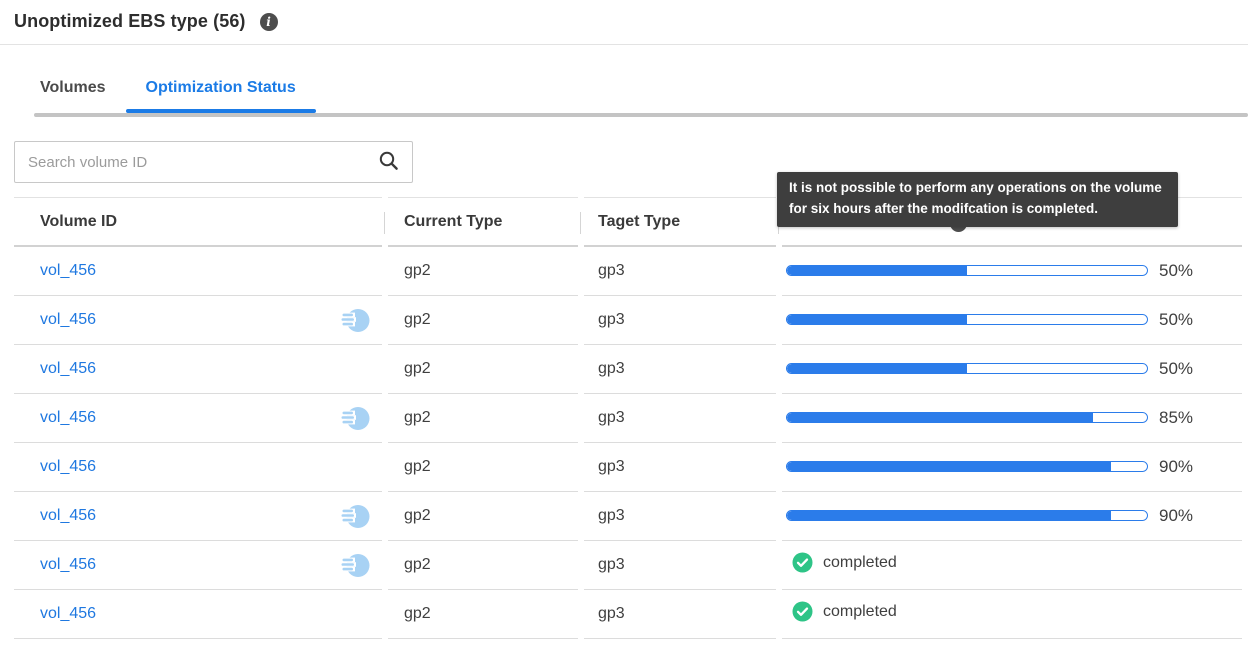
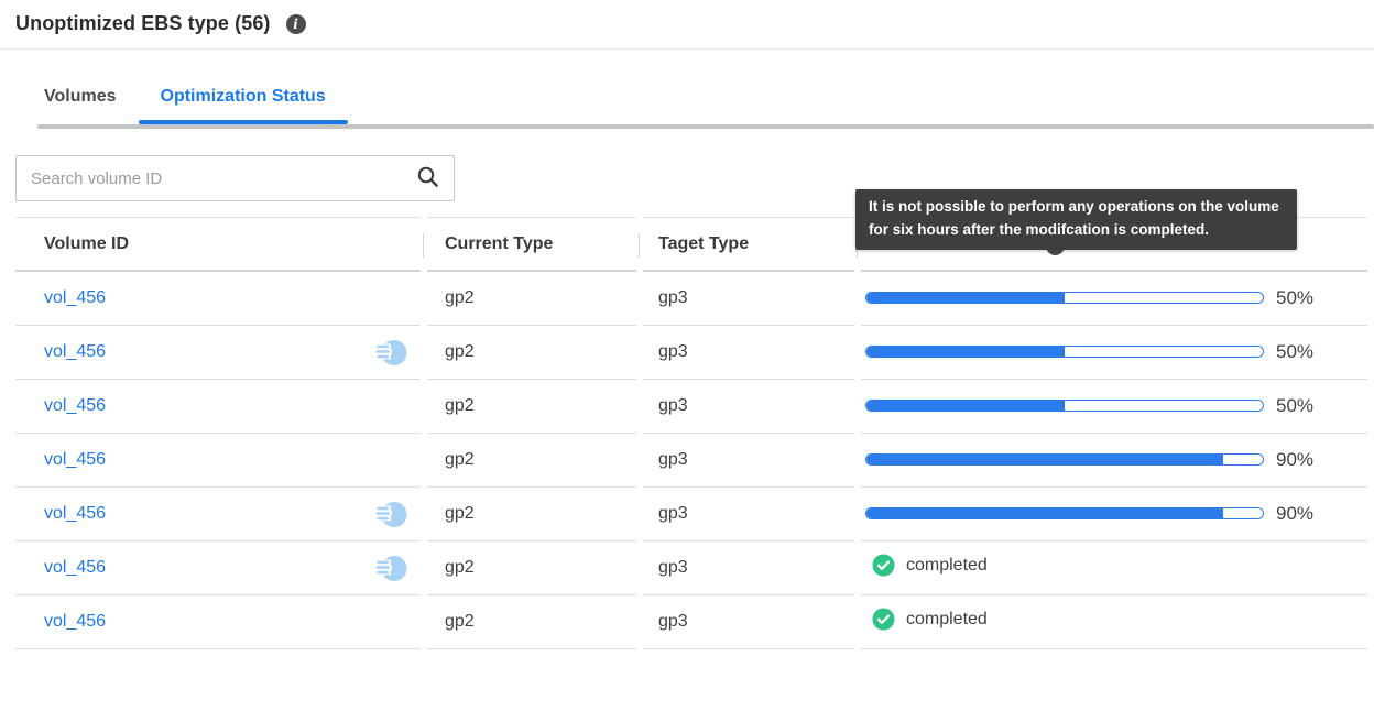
  Unoptimized EBS type (56)
  i
  Volumes
  Optimization Status
  Search volume ID
  It is not possible to perform any operations on the volume for six hours after the modifcation is completed.
  vol_456	gp2	gp3	50%
  vol_456	gp2	gp3	50%
  vol_456	gp2	gp3	50%
- vol_456	gp2	gp3	85%
  vol_456	gp2	gp3	90%
  vol_456	gp2	gp3	90%
  vol_456	gp2	gp3	completed
  vol_456	gp2	gp3	completed
